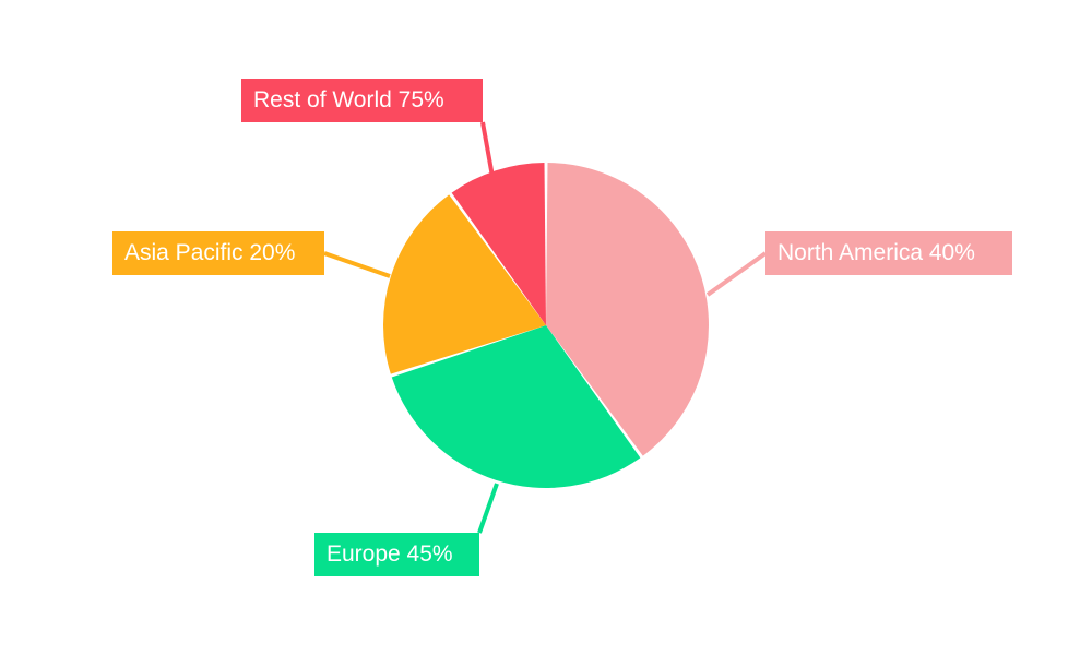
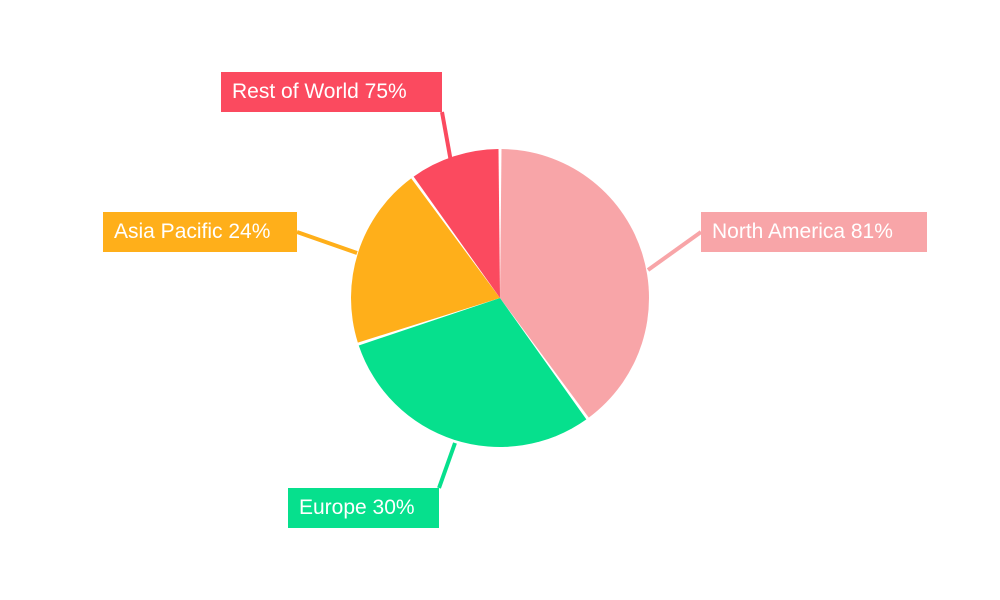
- North America 40%
+ North America 81%
- Europe 45%
+ Europe 30%
- Asia Pacific 20%
+ Asia Pacific 24%
  Rest of World 75%
